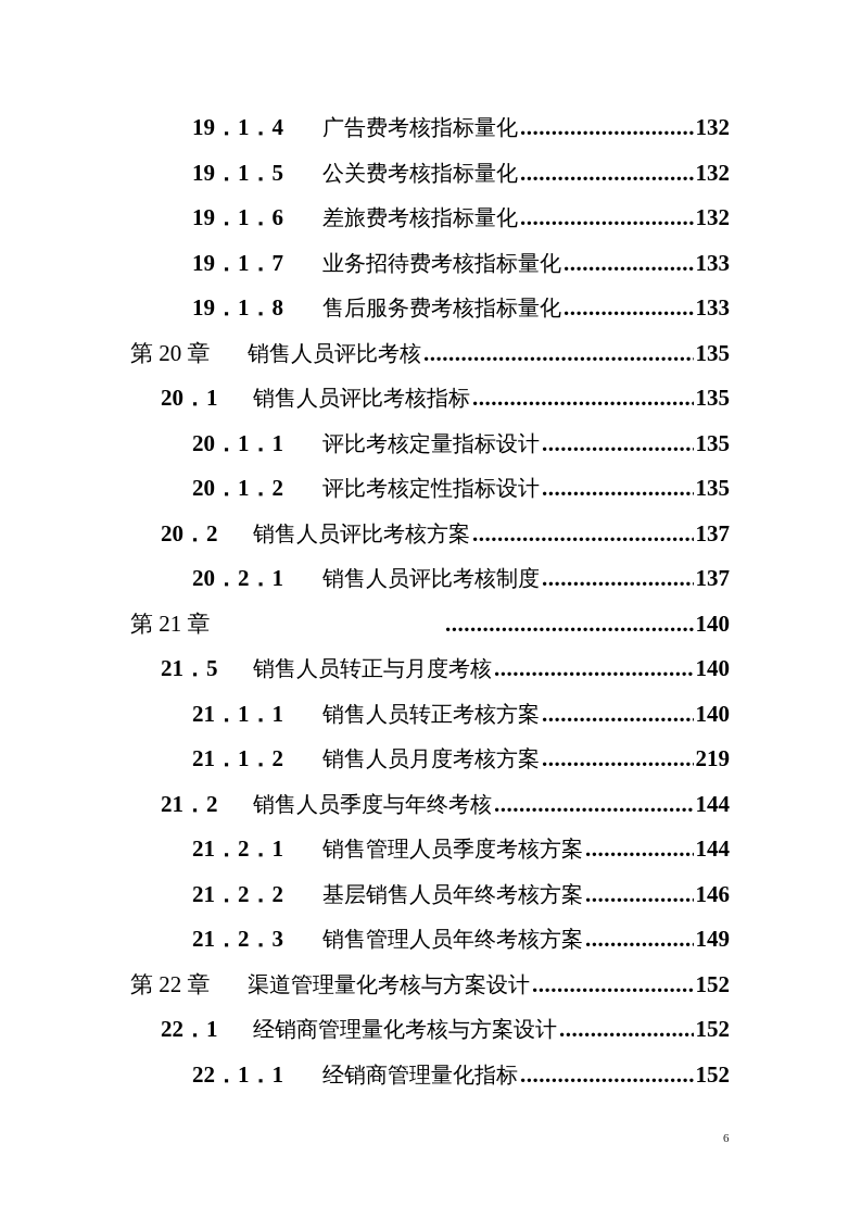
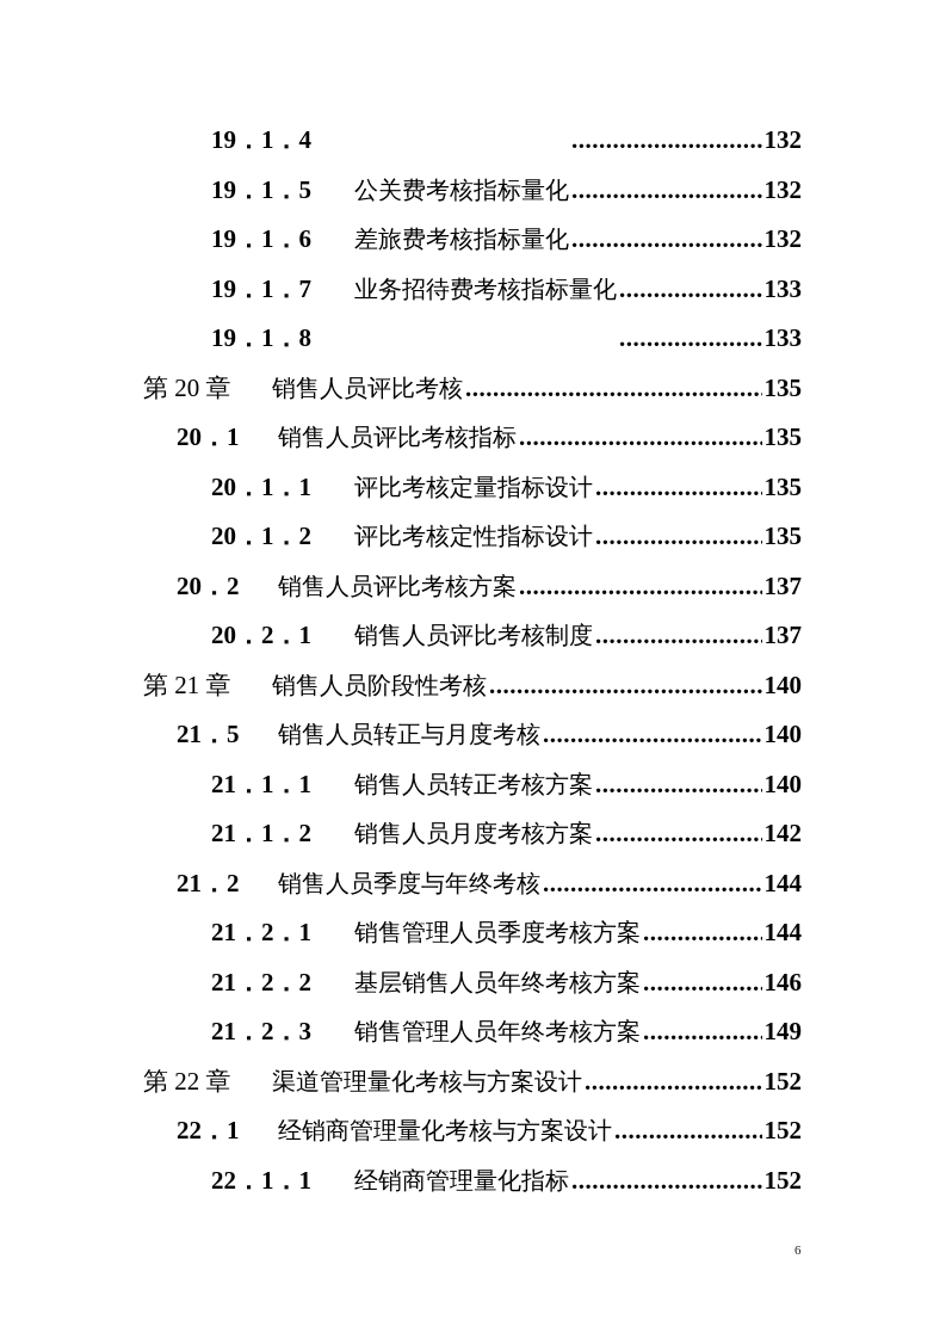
  19．1．4
- 广告费考核指标量化
  132
  19．1．5
  公关费考核指标量化
  132
  19．1．6
  差旅费考核指标量化
  132
  19．1．7
  业务招待费考核指标量化
  133
  19．1．8
- 售后服务费考核指标量化
  133
  第 20 章
  销售人员评比考核
  135
  20．1
  销售人员评比考核指标
  135
  20．1．1
  评比考核定量指标设计
  135
  20．1．2
  评比考核定性指标设计
  135
  20．2
  销售人员评比考核方案
  137
  20．2．1
  销售人员评比考核制度
  137
  第 21 章
+ 销售人员阶段性考核
  140
  21．5
  销售人员转正与月度考核
  140
  21．1．1
  销售人员转正考核方案
  140
  21．1．2
  销售人员月度考核方案
- 219
+ 142
  21．2
  销售人员季度与年终考核
  144
  21．2．1
  销售管理人员季度考核方案
  144
  21．2．2
  基层销售人员年终考核方案
  146
  21．2．3
  销售管理人员年终考核方案
  149
  第 22 章
  渠道管理量化考核与方案设计
  152
  22．1
  经销商管理量化考核与方案设计
  152
  22．1．1
  经销商管理量化指标
  152
  6
